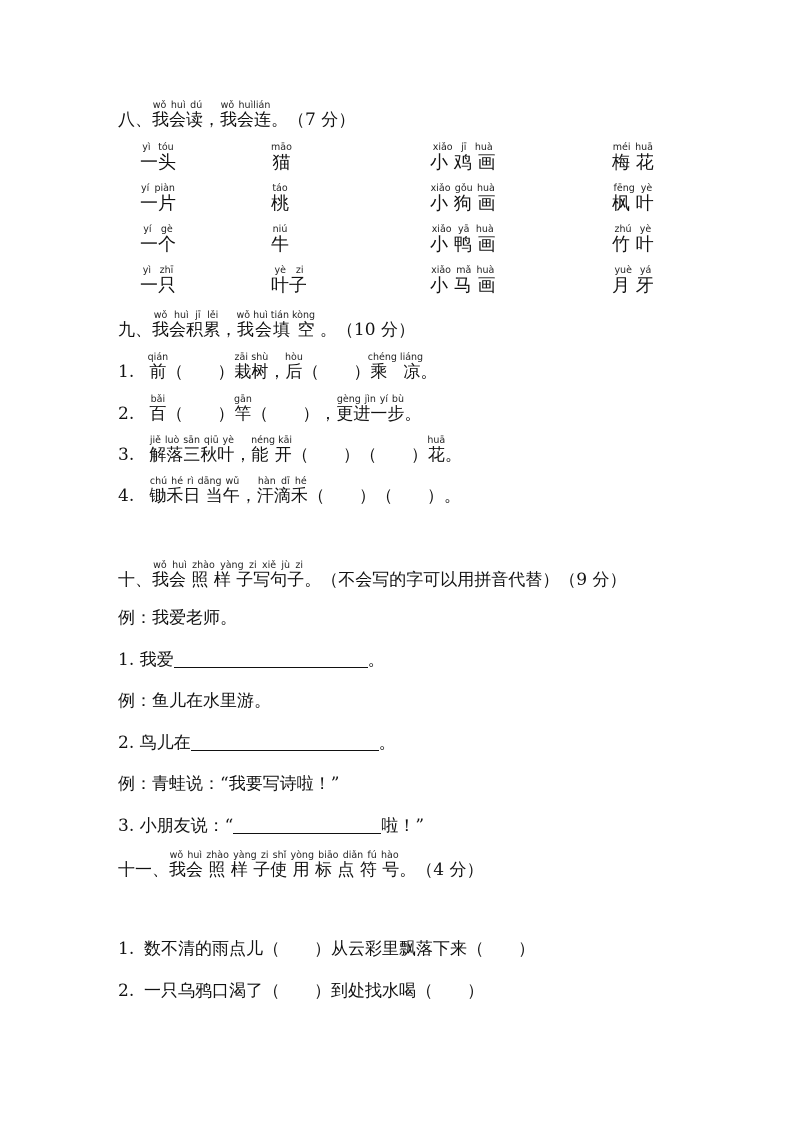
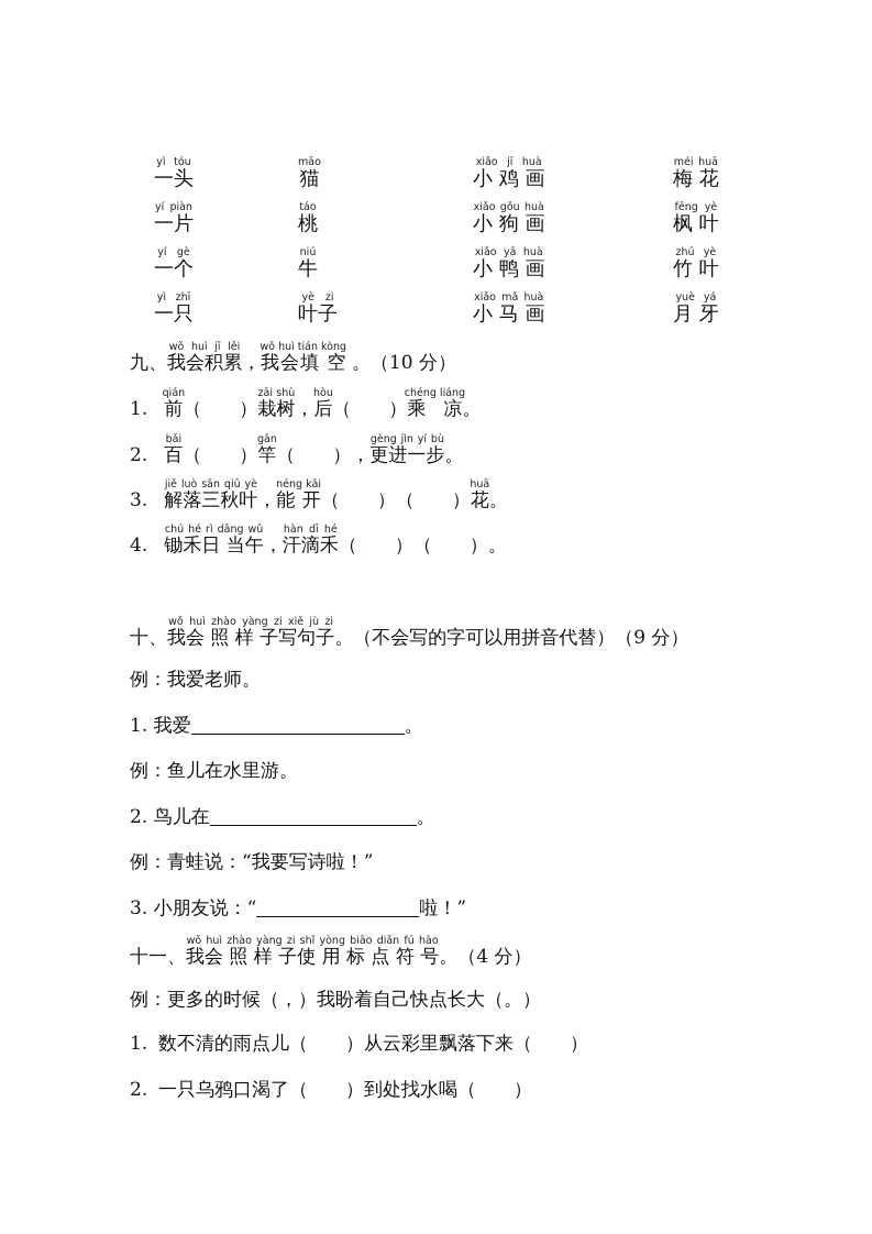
- 八、我会读wǒ huì dú，我会连wǒ huìlián。（7 分）
  一头yì tóu
  猫māo
  小 鸡 画xiǎo jī huà
  梅 花méi huā
  一片yí piàn
  桃táo
  小 狗 画xiǎo gǒu huà
  枫 叶fēng yè
  一个yí gè
  牛niú
  小 鸭 画xiǎo yā huà
  竹 叶zhú yè
  一只yì zhī
  叶子yè zi
  小 马 画xiǎo mǎ huà
  月 牙yuè yá
  九、我会积累wǒ huì jī lěi，我会填 空wǒ huì tián kòng 。（10 分）
  1. 前qián（ ）栽树zāi shù，后hòu（ ）乘 凉chéng liáng。
  2. 百bǎi（ ）竿gān（ ），更进一步gèng jìn yí bù。
  3. 解落三秋叶jiě luò sān qiū yè，能 开néng kāi（ ）（ ）花huā。
  4. 锄禾日 当午chú hé rì dāng wǔ，汗滴禾hàn dī hé（ ）（ ）。
  十、我会 照 样 子写句子wǒ huì zhào yàng zi xiě jù zi。（不会写的字可以用拼音代替）（9 分）
  例：我爱老师。
  1. 我爱 。
  例：鱼儿在水里游。
  2. 鸟儿在 。
  例：青蛙说：“我要写诗啦！”
  3. 小朋友说：“ 啦！”
  十一、我会 照 样 子使 用 标 点 符 号wǒ huì zhào yàng zi shǐ yòng biāo diǎn fú hào。（4 分）
+ 例：更多的时候（，）我盼着自己快点长大（。）
  1. 数不清的雨点儿（ ）从云彩里飘落下来（ ）
  2. 一只乌鸦口渴了（ ）到处找水喝（ ）
